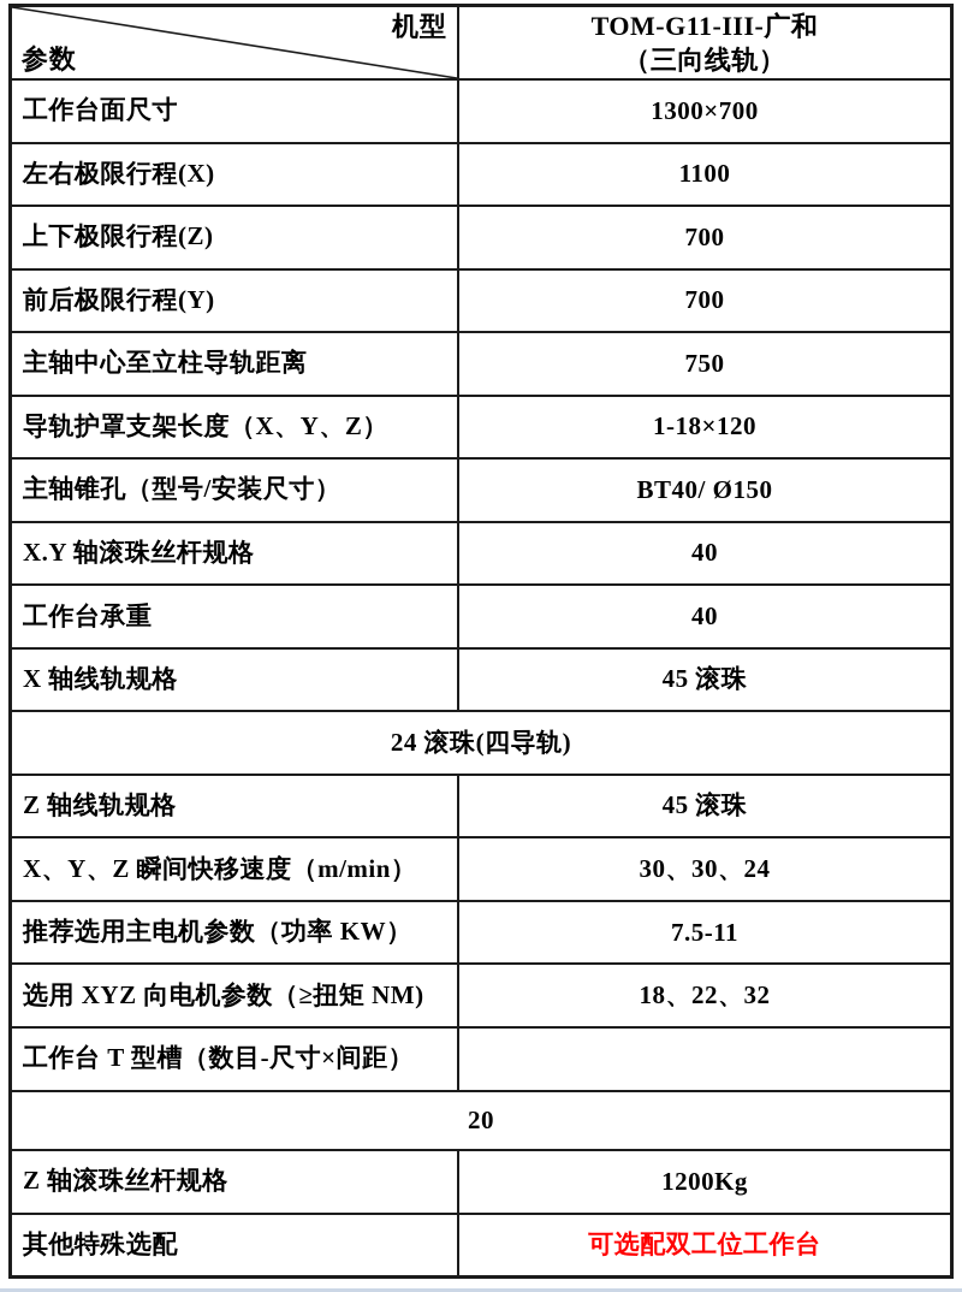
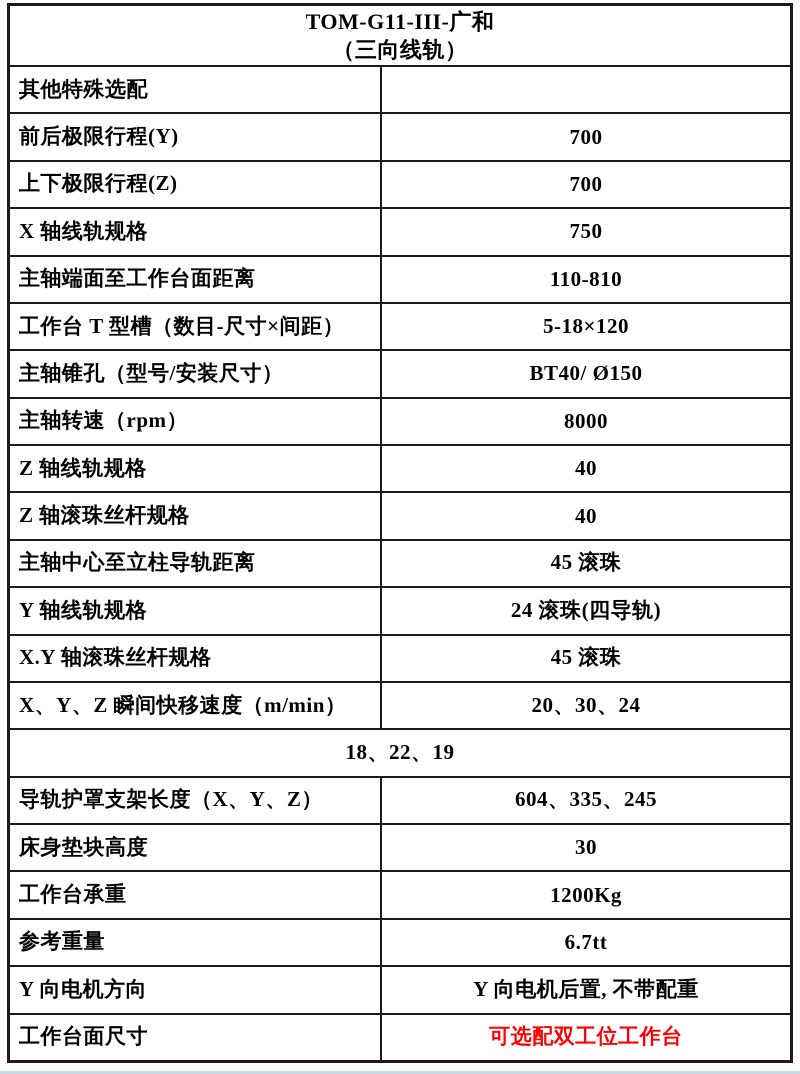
- 机型
- 参数
  TOM-G11-III-广和
  （三向线轨）
- 工作台面尺寸
+ 其他特殊选配
- 1300×700
- 左右极限行程(X)
- 1100
- 上下极限行程(Z)
+ 前后极限行程(Y)
  700
- 前后极限行程(Y)
+ 上下极限行程(Z)
  700
- 主轴中心至立柱导轨距离
+ X 轴线轨规格
  750
+ 主轴端面至工作台面距离
+ 110-810
- 导轨护罩支架长度（X、Y、Z）
+ 工作台 T 型槽（数目-尺寸×间距）
- 1-18×120
+ 5-18×120
  主轴锥孔（型号/安装尺寸）
  BT40/ Ø150
+ 主轴转速（rpm）
+ 8000
- X.Y 轴滚珠丝杆规格
+ Z 轴线轨规格
  40
- 工作台承重
+ Z 轴滚珠丝杆规格
  40
- X 轴线轨规格
+ 主轴中心至立柱导轨距离
  45 滚珠
+ Y 轴线轨规格
  24 滚珠(四导轨)
- Z 轴线轨规格
+ X.Y 轴滚珠丝杆规格
  45 滚珠
  X、Y、Z 瞬间快移速度（m/min）
- 30、30、24
+ 20、30、24
- 推荐选用主电机参数（功率 KW）
- 7.5-11
- 选用 XYZ 向电机参数（≥扭矩 NM)
- 18、22、32
+ 18、22、19
- 工作台 T 型槽（数目-尺寸×间距）
+ 导轨护罩支架长度（X、Y、Z）
+ 604、335、245
+ 床身垫块高度
- 20
+ 30
- Z 轴滚珠丝杆规格
+ 工作台承重
  1200Kg
+ 参考重量
+ 6.7tt
+ Y 向电机方向
+ Y 向电机后置, 不带配重
- 其他特殊选配
+ 工作台面尺寸
  可选配双工位工作台
